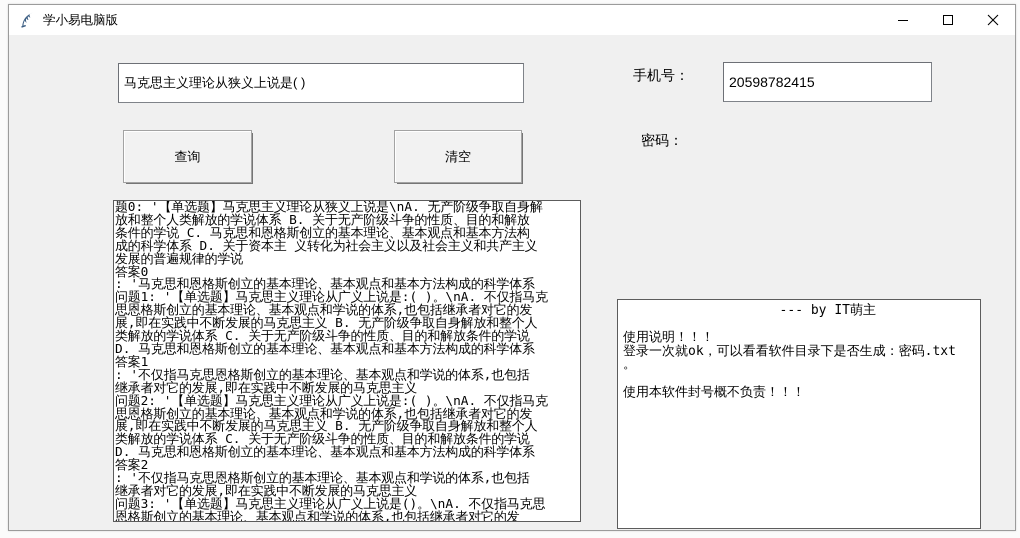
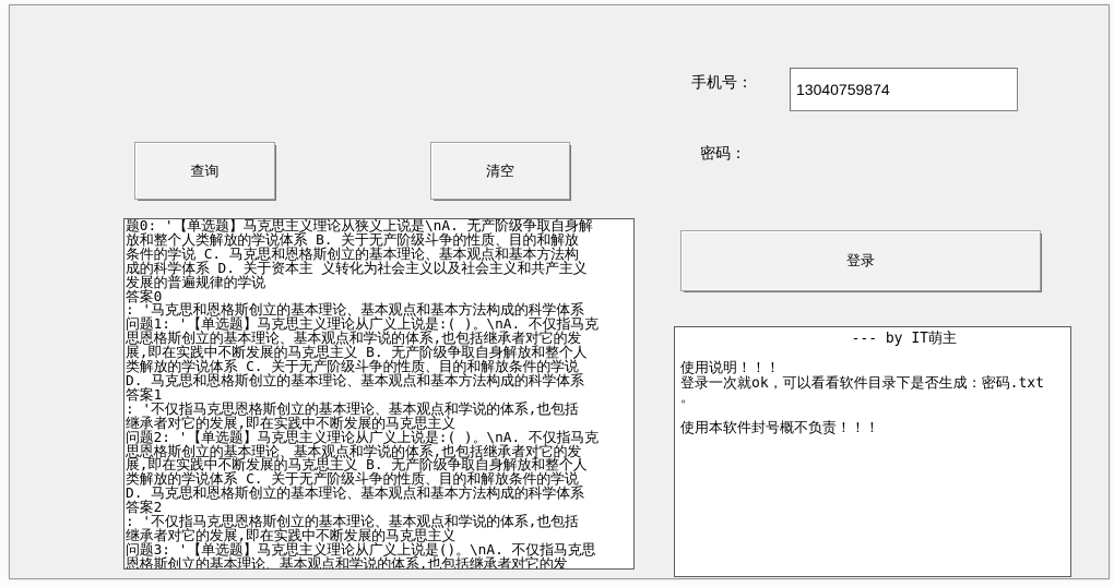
- 学小易电脑版
- 马克思主义理论从狭义上说是( )
  查询
  清空
  题0: '【单选题】马克思主义理论从狭义上说是\nA. 无产阶级争取自身解
  放和整个人类解放的学说体系 B. 关于无产阶级斗争的性质、目的和解放
  条件的学说 C. 马克思和恩格斯创立的基本理论、基本观点和基本方法构
  成的科学体系 D. 关于资本主 义转化为社会主义以及社会主义和共产主义
  发展的普遍规律的学说
  答案0
  : '马克思和恩格斯创立的基本理论、基本观点和基本方法构成的科学体系
  问题1: '【单选题】马克思主义理论从广义上说是:( )。\nA. 不仅指马克
  思恩格斯创立的基本理论、基本观点和学说的体系,也包括继承者对它的发
  展,即在实践中不断发展的马克思主义 B. 无产阶级争取自身解放和整个人
  类解放的学说体系 C. 关于无产阶级斗争的性质、目的和解放条件的学说
  D. 马克思和恩格斯创立的基本理论、基本观点和基本方法构成的科学体系
  答案1
  : '不仅指马克思恩格斯创立的基本理论、基本观点和学说的体系,也包括
  继承者对它的发展,即在实践中不断发展的马克思主义
  问题2: '【单选题】马克思主义理论从广义上说是:( )。\nA. 不仅指马克
  思恩格斯创立的基本理论、基本观点和学说的体系,也包括继承者对它的发
  展,即在实践中不断发展的马克思主义 B. 无产阶级争取自身解放和整个人
  类解放的学说体系 C. 关于无产阶级斗争的性质、目的和解放条件的学说
  D. 马克思和恩格斯创立的基本理论、基本观点和基本方法构成的科学体系
  答案2
  : '不仅指马克思恩格斯创立的基本理论、基本观点和学说的体系,也包括
  继承者对它的发展,即在实践中不断发展的马克思主义
  问题3: '【单选题】马克思主义理论从广义上说是()。\nA. 不仅指马克思
  恩格斯创立的基本理论、基本观点和学说的体系,也包括继承者对它的发
  手机号：
- 20598782415
+ 13040759874
  密码：
+ 登录
  --- by IT萌主
  使用说明！！！
  登录一次就ok，可以看看软件目录下是否生成：密码.txt
  。
  使用本软件封号概不负责！！！
